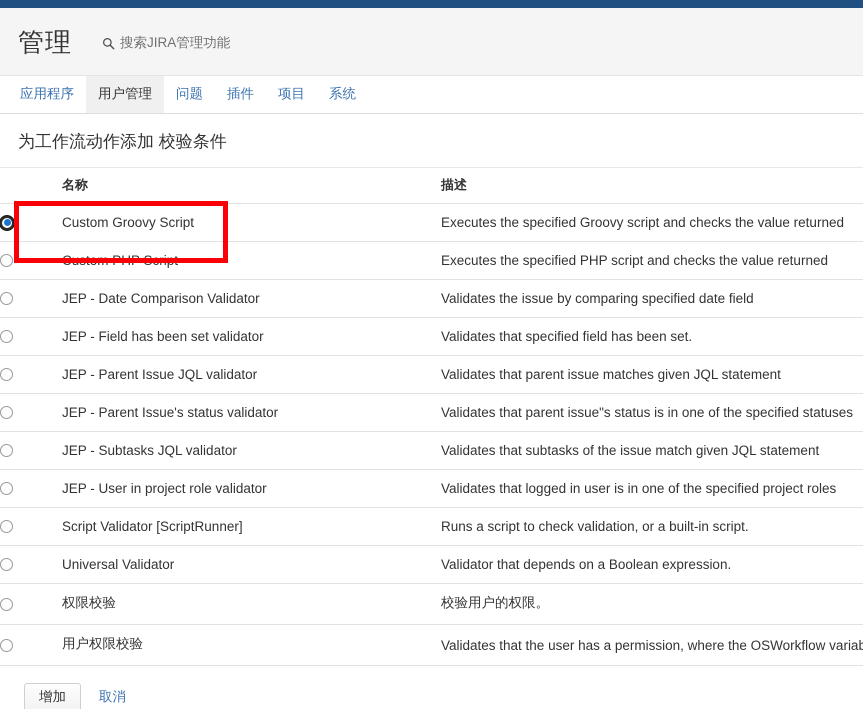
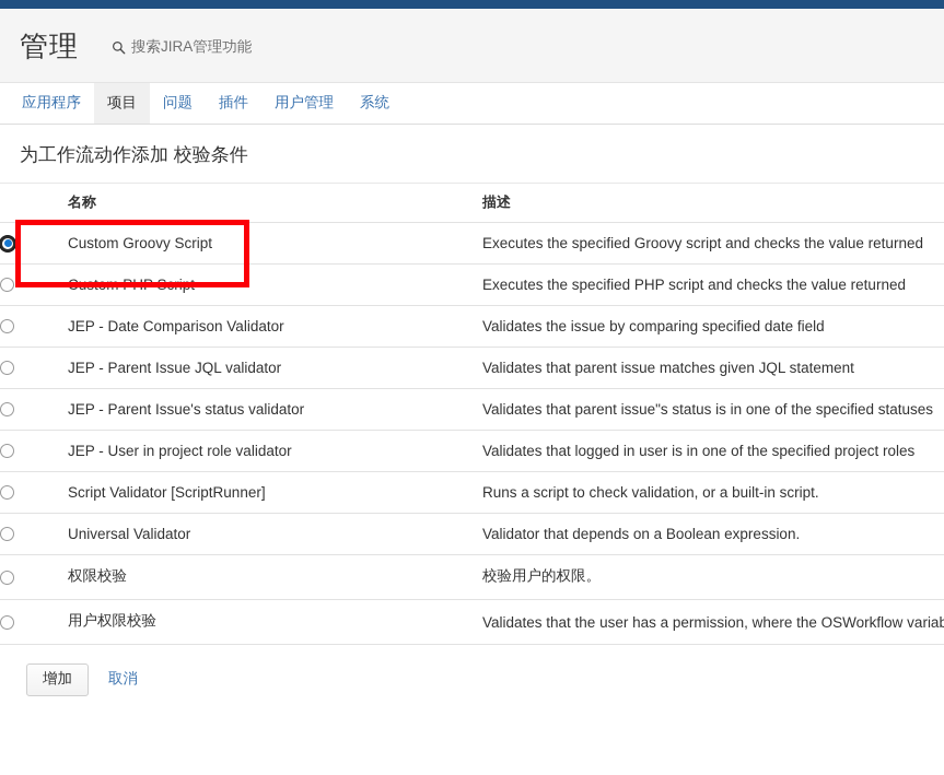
  管理
  搜索JIRA管理功能
  应用程序
- 用户管理
+ 项目
  问题
  插件
- 项目
+ 用户管理
  系统
  为工作流动作添加 校验条件
  	名称	描述
  	Custom Groovy Script	Executes the specified Groovy script and checks the value returned
  	Custom PHP Script	Executes the specified PHP script and checks the value returned
  	JEP - Date Comparison Validator	Validates the issue by comparing specified date field
- 	JEP - Field has been set validator	Validates that specified field has been set.
  	JEP - Parent Issue JQL validator	Validates that parent issue matches given JQL statement
  	JEP - Parent Issue's status validator	Validates that parent issue"s status is in one of the specified statuses
- 	JEP - Subtasks JQL validator	Validates that subtasks of the issue match given JQL statement
  	JEP - User in project role validator	Validates that logged in user is in one of the specified project roles
  	Script Validator [ScriptRunner]	Runs a script to check validation, or a built-in script.
  	Universal Validator	Validator that depends on a Boolean expression.
  	权限校验	校验用户的权限。
  	用户权限校验	Validates that the user has a permission, where the OSWorkflow variab
  增加
  取消
